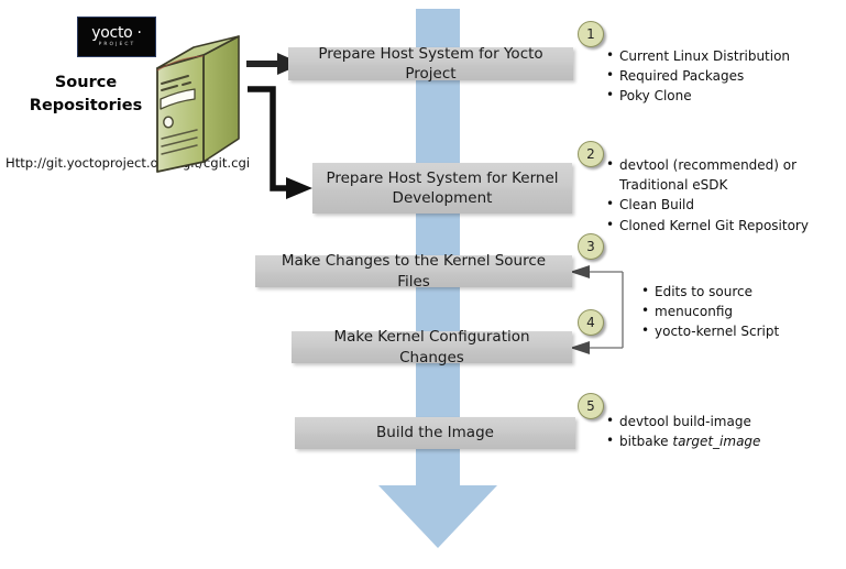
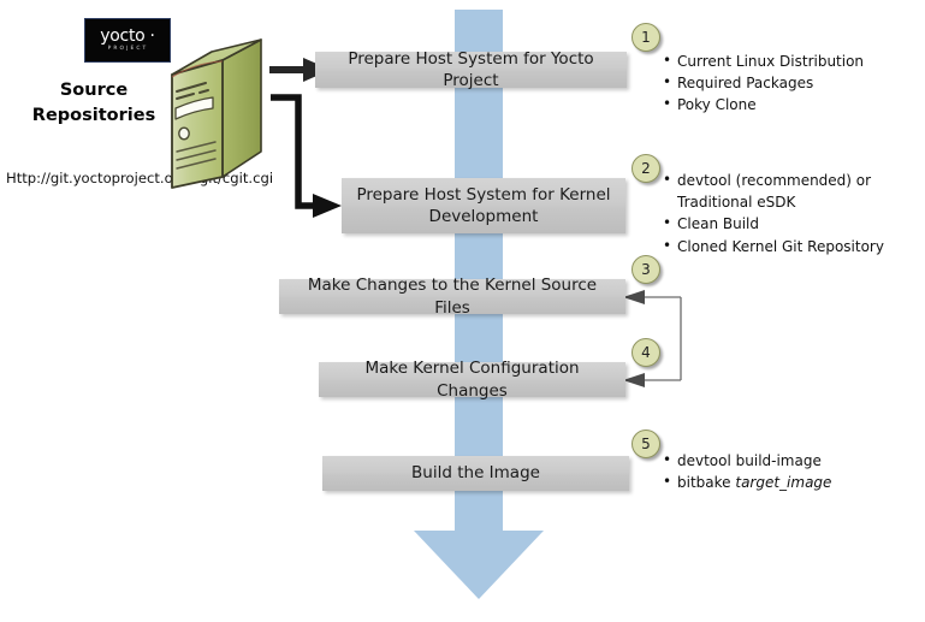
  yocto ·
  Source
  Repositories
  Http://git.yoctoproject.ocgit.cgi
  Prepare Host System for Yocto Project
  1
  Current Linux Distribution
  Required Packages
  Poky Clone
  Prepare Host System for Kernel
  Development
  2
  devtool (recommended) or
  Traditional eSDK
  Clean Build
  Cloned Kernel Git Repository
  Make Changes to the Kernel Source Files
  3
  Make Kernel Configuration Changes
  4
- Edits to source
- menuconfig
- yocto-kernel Script
  Build the Image
  5
  devtool build-image
  bitbake target_image
